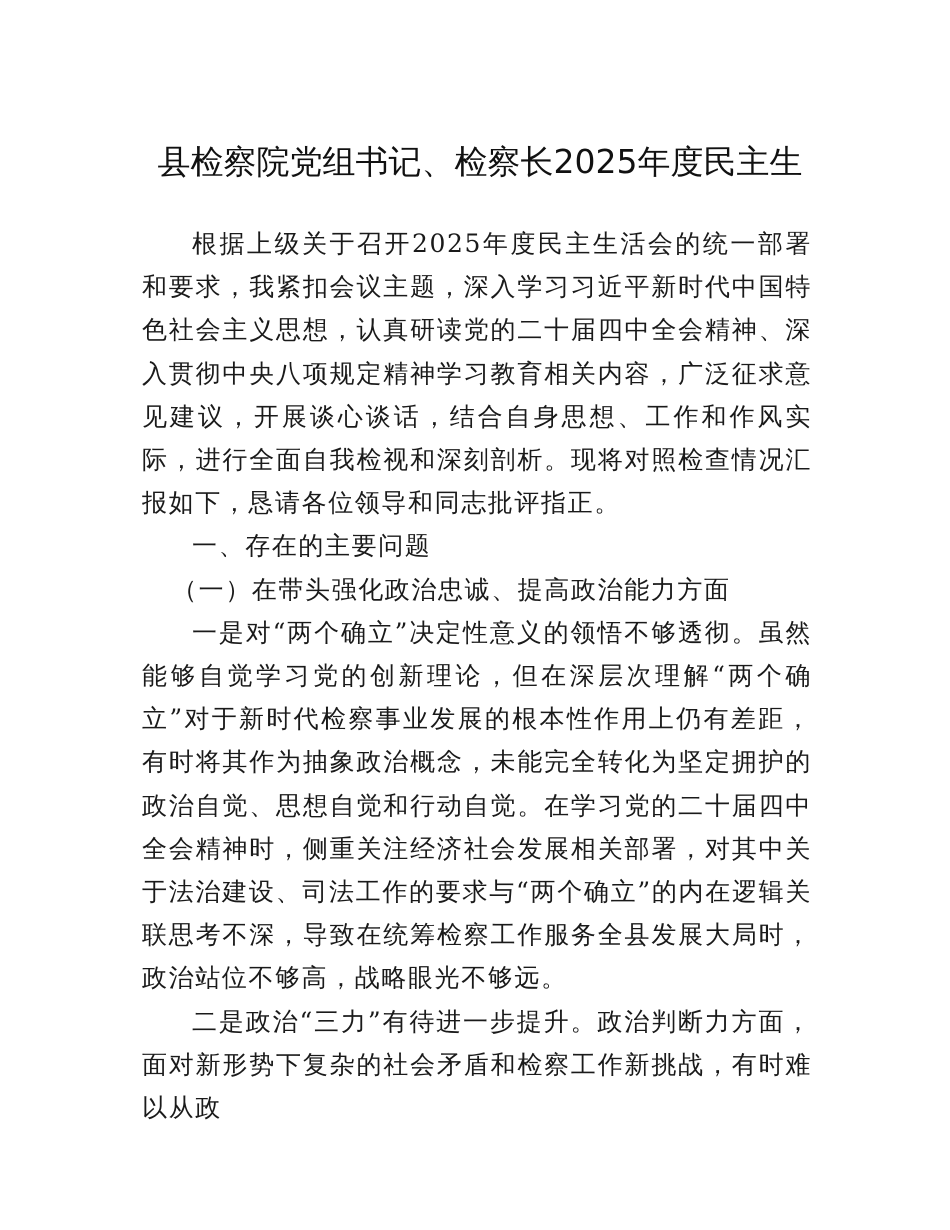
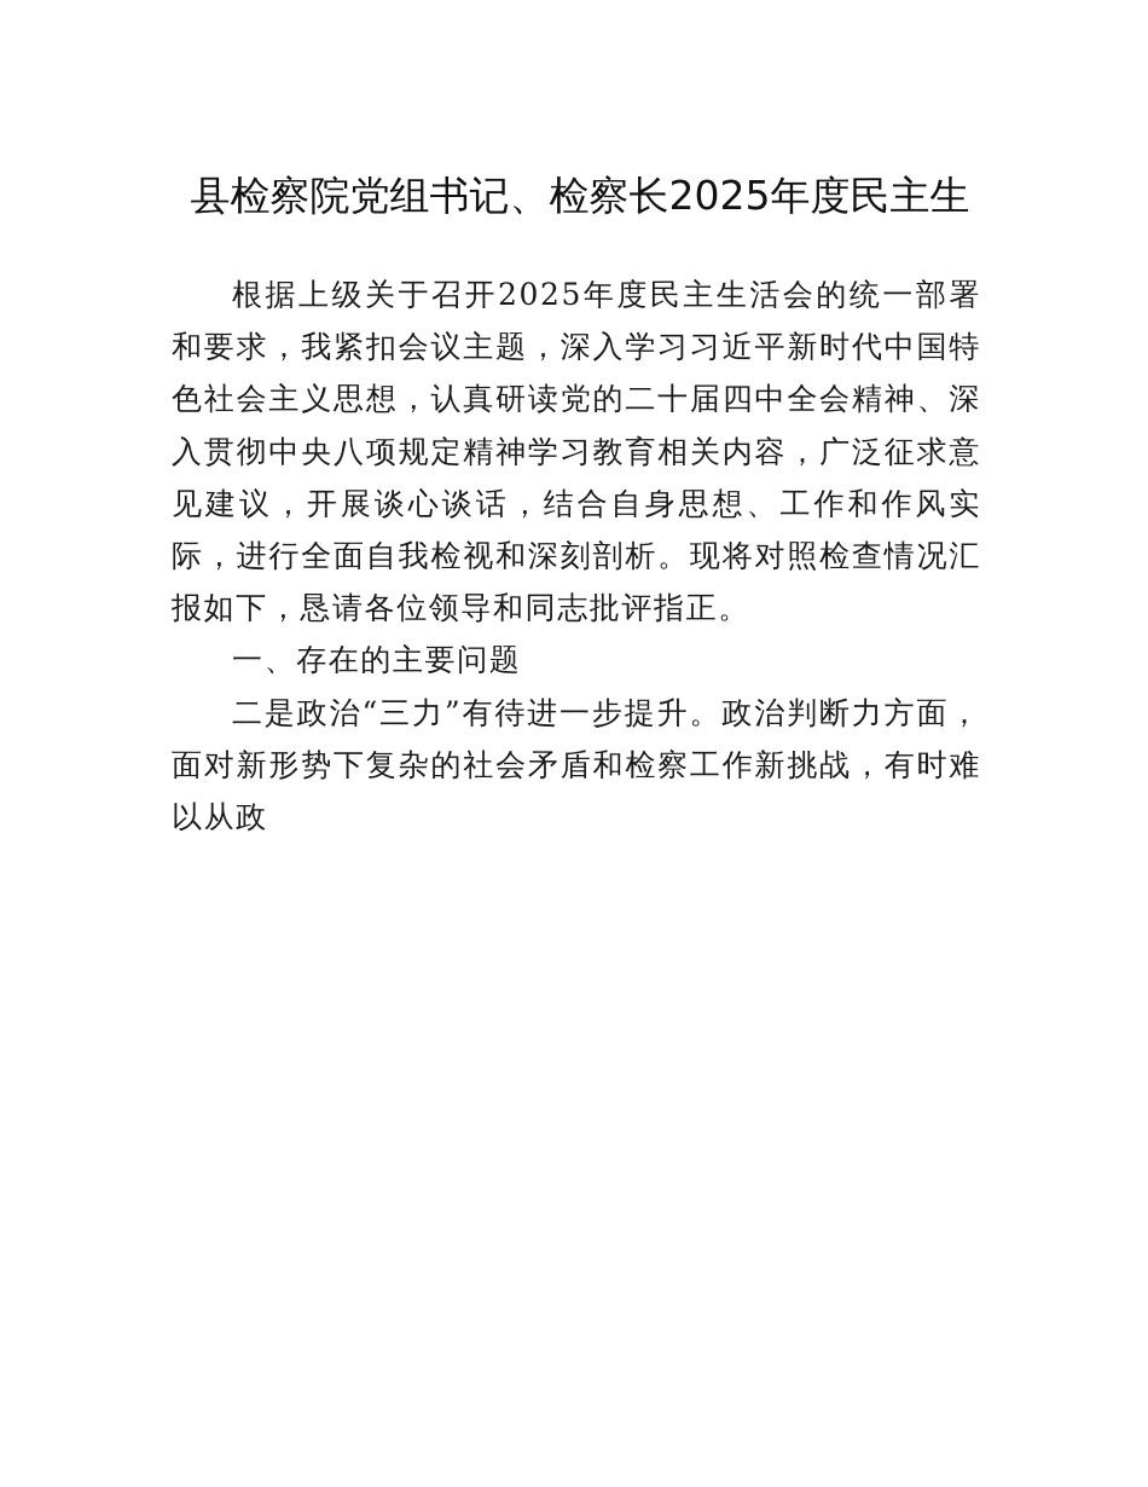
  县检察院党组书记、检察长2025年度民主生
  根据上级关于召开2025年度民主生活会的统一部署和要求，我紧扣会议主题，深入学习习近平新时代中国特色社会主义思想，认真研读党的二十届四中全会精神、深入贯彻中央八项规定精神学习教育相关内容，广泛征求意见建议，开展谈心谈话，结合自身思想、工作和作风实际，进行全面自我检视和深刻剖析。现将对照检查情况汇报如下，恳请各位领导和同志批评指正。
  一、存在的主要问题
- （一）在带头强化政治忠诚、提高政治能力方面
- 一是对“两个确立”决定性意义的领悟不够透彻。虽然能够自觉学习党的创新理论，但在深层次理解“两个确立”对于新时代检察事业发展的根本性作用上仍有差距，有时将其作为抽象政治概念，未能完全转化为坚定拥护的政治自觉、思想自觉和行动自觉。在学习党的二十届四中全会精神时，侧重关注经济社会发展相关部署，对其中关于法治建设、司法工作的要求与“两个确立”的内在逻辑关联思考不深，导致在统筹检察工作服务全县发展大局时，政治站位不够高，战略眼光不够远。
  二是政治“三力”有待进一步提升。政治判断力方面，面对新形势下复杂的社会矛盾和检察工作新挑战，有时难以从政
